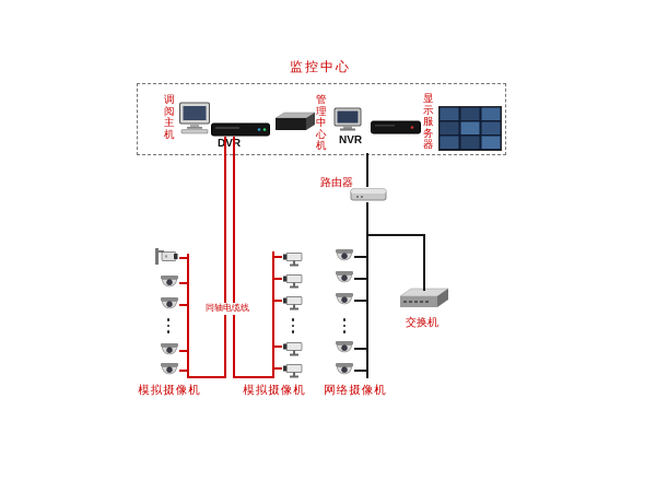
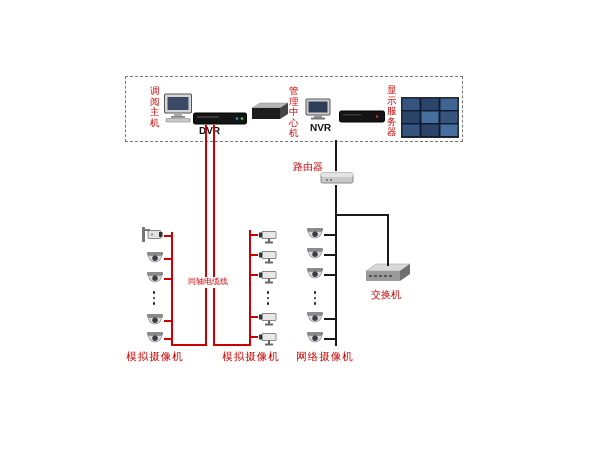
- 监控中心
  调阅主机
  DVR
  管理中心机
  NVR
  显示服务器
  路由器
  交换机
  同轴电缆线
  模拟摄像机
  模拟摄像机
  网络摄像机
